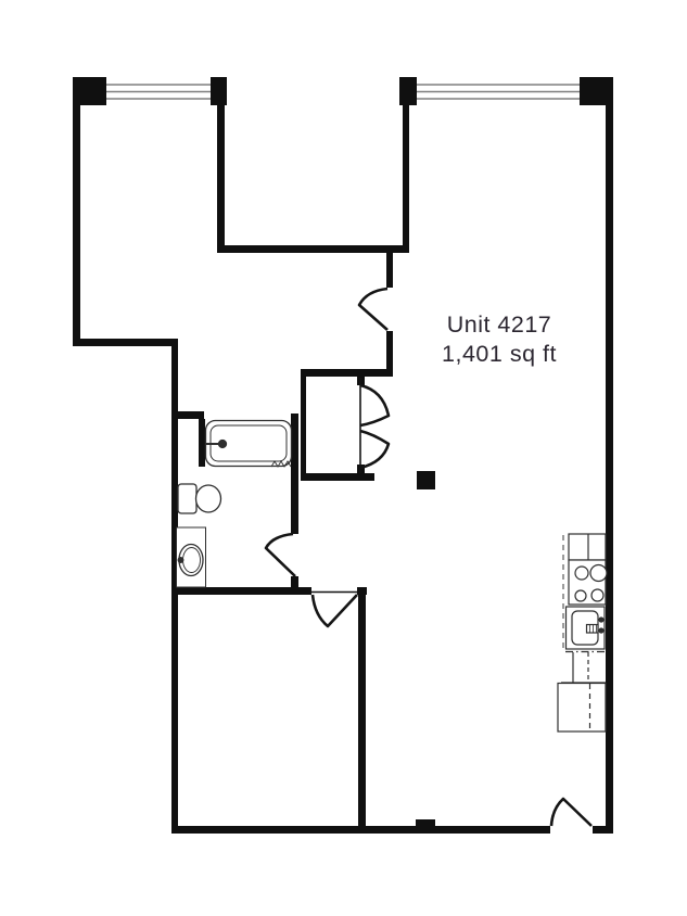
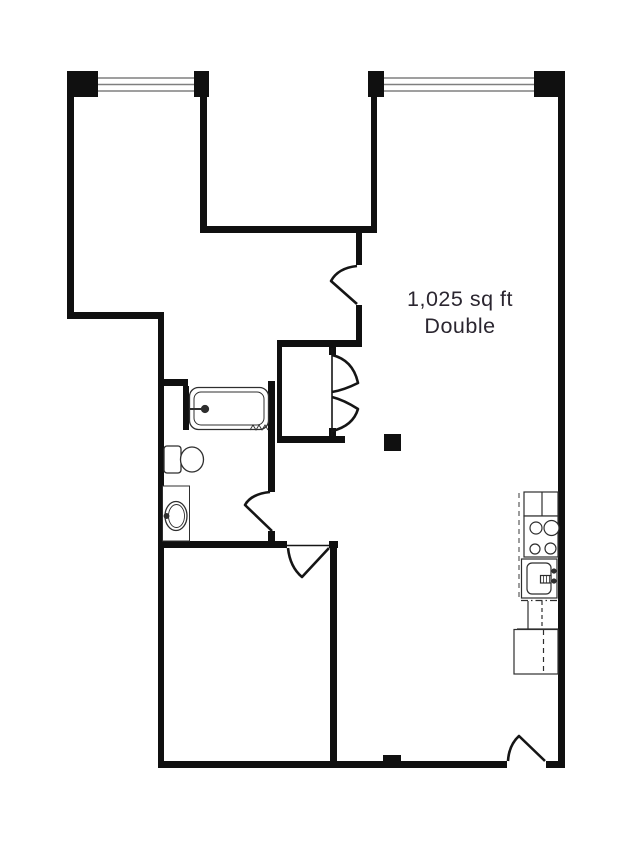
- Unit 4217
- 1,401 sq ft
+ 1,025 sq ft
+ Double
